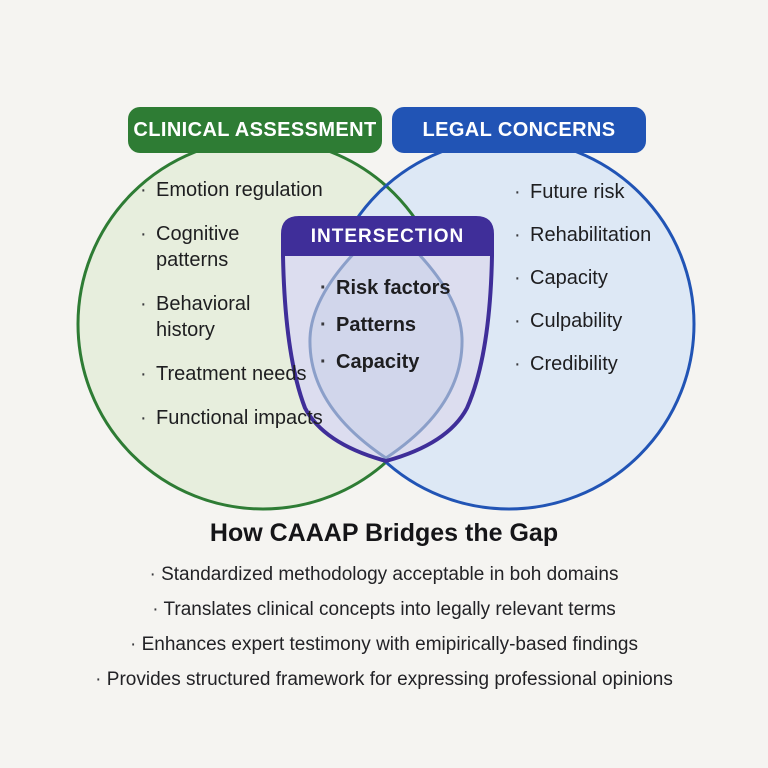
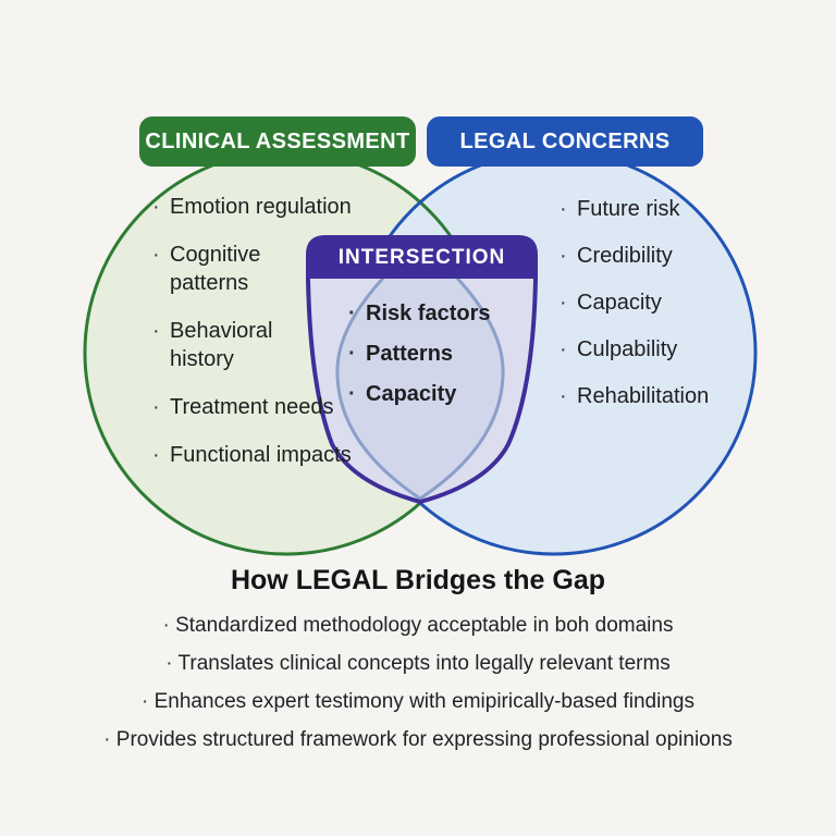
  CLINICAL ASSESSMENT
  LEGAL CONCERNS
  INTERSECTION
  Emotion regulation
  Cognitive
  patterns
  Behavioral
  history
  Treatment needs
  Functional impacts
  Future risk
- Rehabilitation
+ Credibility
  Capacity
  Culpability
- Credibility
+ Rehabilitation
  Risk factors
  Patterns
  Capacity
- How CAAAP Bridges the Gap
+ How LEGAL Bridges the Gap
  Standardized methodology acceptable in boh domains
  Translates clinical concepts into legally relevant terms
  Enhances expert testimony with emipirically-based findings
  Provides structured framework for expressing professional opinions
